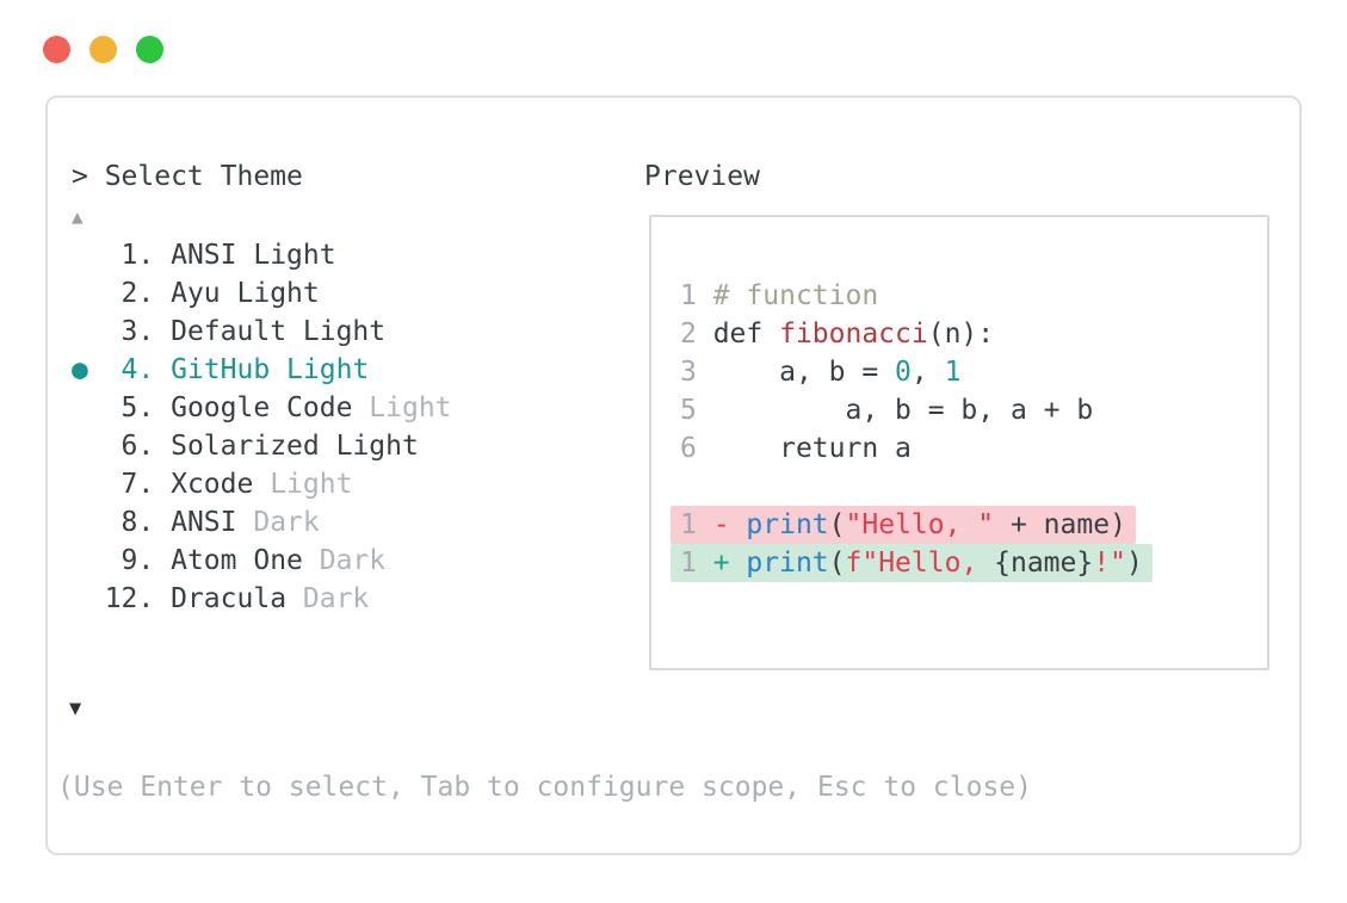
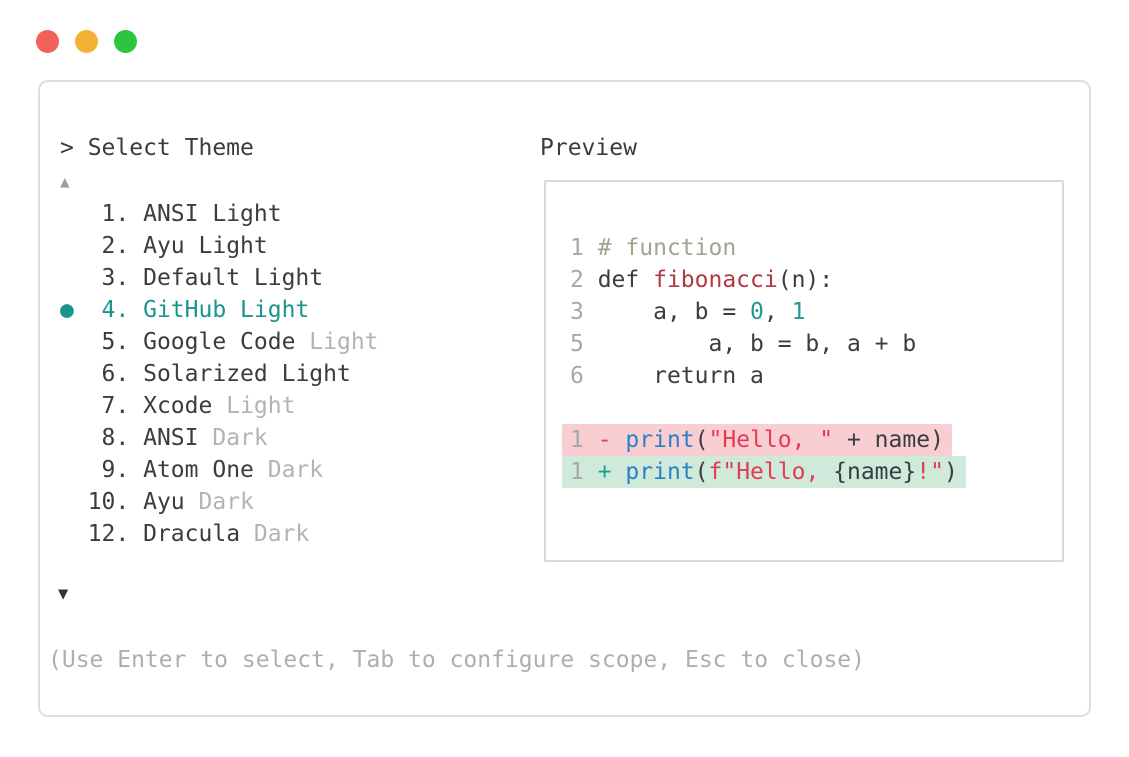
  > Select Theme
  ▲
  1. ANSI Light
  2. Ayu Light
  3. Default Light
  ● 4. GitHub Light
  5. Google Code Light
  6. Solarized Light
  7. Xcode Light
  8. ANSI Dark
  9. Atom One Dark
+ 10. Ayu Dark
  12. Dracula Dark
  ▼
  (Use Enter to select, Tab to configure scope, Esc to close)
  Preview
  1 # function
  2 def fibonacci(n):
  3 a, b = 0, 1
  5 a, b = b, a + b
  6 return a
  1 - print("Hello, " + name)
  1 + print(f"Hello, {name}!")
